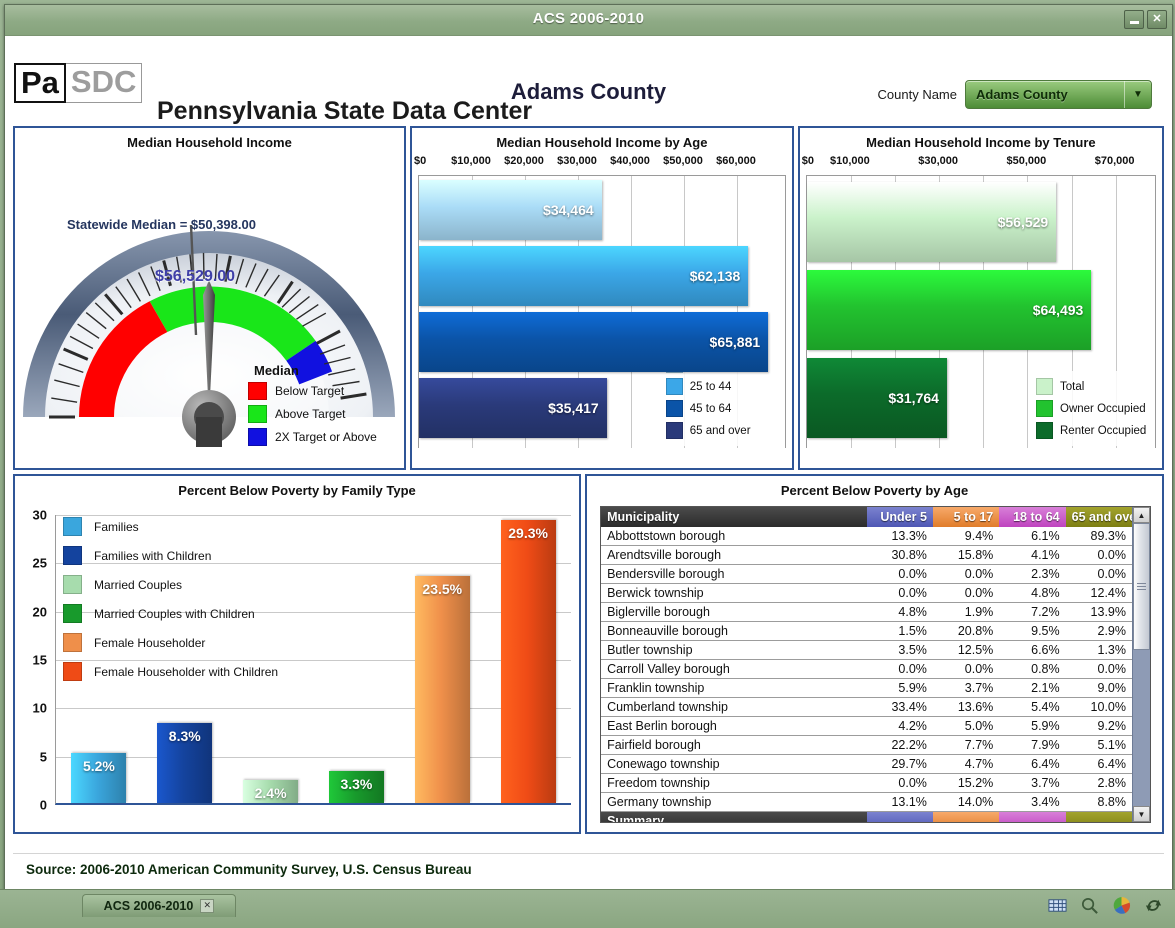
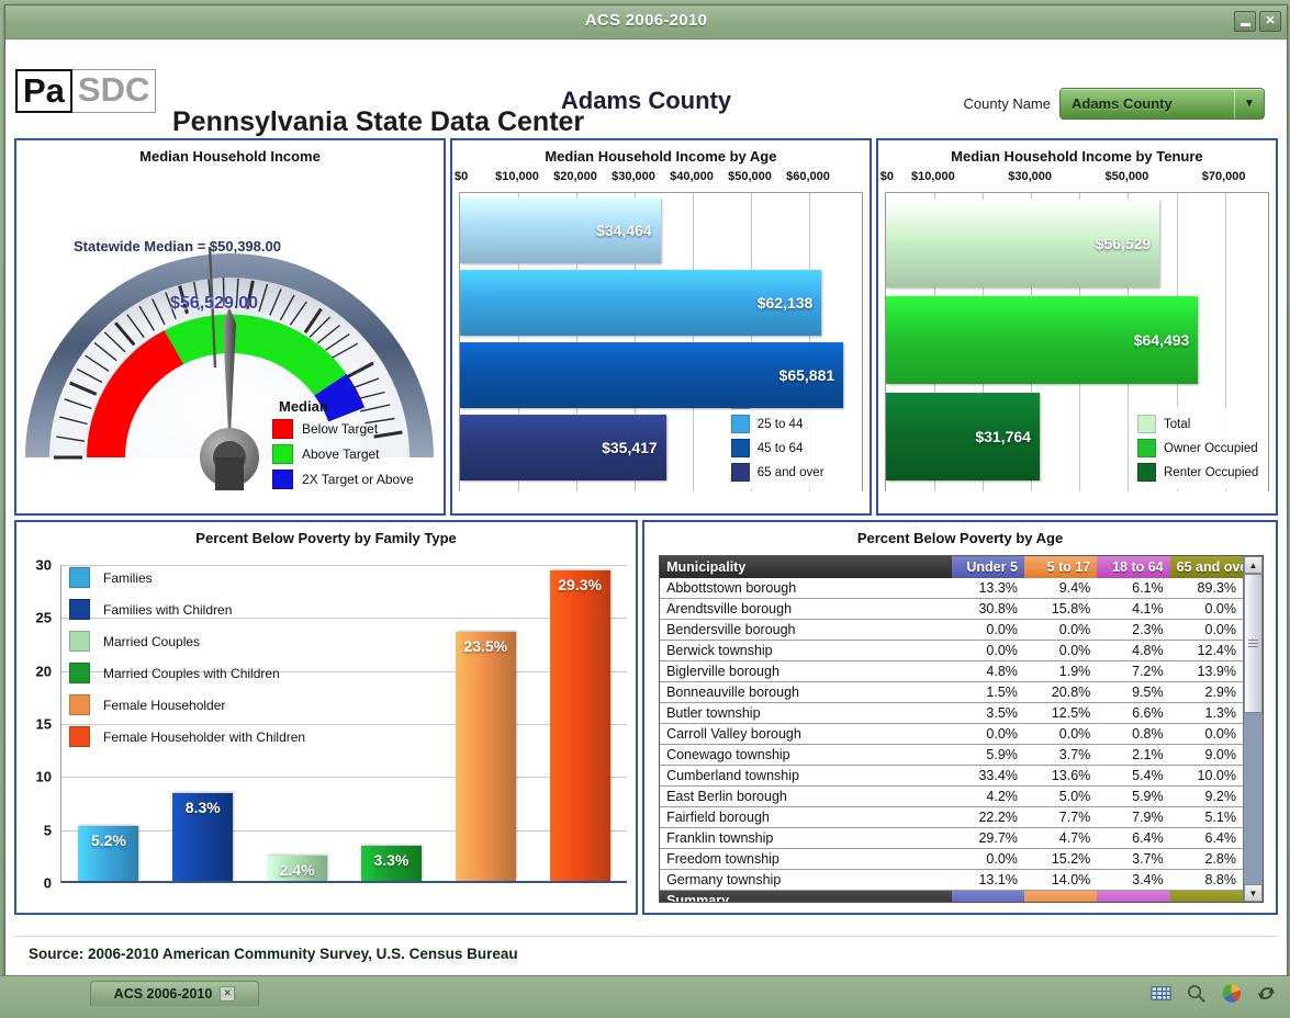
  ACS 2006-2010
  ✕
  Pa
  SDC
  Pennsylvania State Data Center
  Adams County
  County Name
  Adams County
  ▼
  Median Household Income
  Statewide Median = $50,398.00
  $56,529.00
  Median
  Below Target
  Above Target
  2X Target or Above
  Median Household Income by Age
  $0
  $10,000
  $20,000
  $30,000
  $40,000
  $50,000
  $60,000
  25 to 44
  45 to 64
  65 and over
  $34,464
  $62,138
  $65,881
  $35,417
  Median Household Income by Tenure
  $0
  $10,000
  $30,000
  $50,000
  $70,000
  Total
  Owner Occupied
  Renter Occupied
  $56,529
  $64,493
  $31,764
  Percent Below Poverty by Family Type
  0
  5
  10
  15
  20
  25
  30
  5.2%
  8.3%
  2.4%
  3.3%
  23.5%
  29.3%
  Families
  Families with Children
  Married Couples
  Married Couples with Children
  Female Householder
  Female Householder with Children
  Percent Below Poverty by Age
  Municipality	Under 5	5 to 17	18 to 64	65 and ov
  Abbottstown borough	13.3%	9.4%	6.1%	89.3%
  Arendtsville borough	30.8%	15.8%	4.1%	0.0%
  Bendersville borough	0.0%	0.0%	2.3%	0.0%
  Berwick township	0.0%	0.0%	4.8%	12.4%
  Biglerville borough	4.8%	1.9%	7.2%	13.9%
  Bonneauville borough	1.5%	20.8%	9.5%	2.9%
  Butler township	3.5%	12.5%	6.6%	1.3%
  Carroll Valley borough	0.0%	0.0%	0.8%	0.0%
- Franklin township	5.9%	3.7%	2.1%	9.0%
+ Conewago township	5.9%	3.7%	2.1%	9.0%
  Cumberland township	33.4%	13.6%	5.4%	10.0%
  East Berlin borough	4.2%	5.0%	5.9%	9.2%
  Fairfield borough	22.2%	7.7%	7.9%	5.1%
- Conewago township	29.7%	4.7%	6.4%	6.4%
+ Franklin township	29.7%	4.7%	6.4%	6.4%
  Freedom township	0.0%	15.2%	3.7%	2.8%
  Germany township	13.1%	14.0%	3.4%	8.8%
  Summary
  ▲
  ▼
  Source: 2006-2010 American Community Survey, U.S. Census Bureau
  ACS 2006-2010
  ✕
